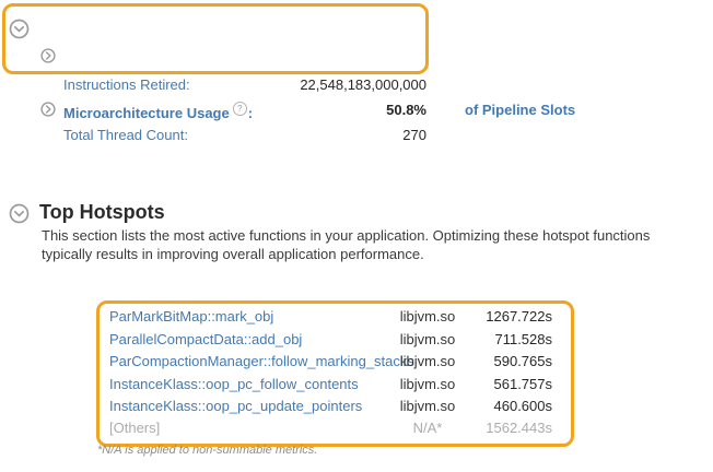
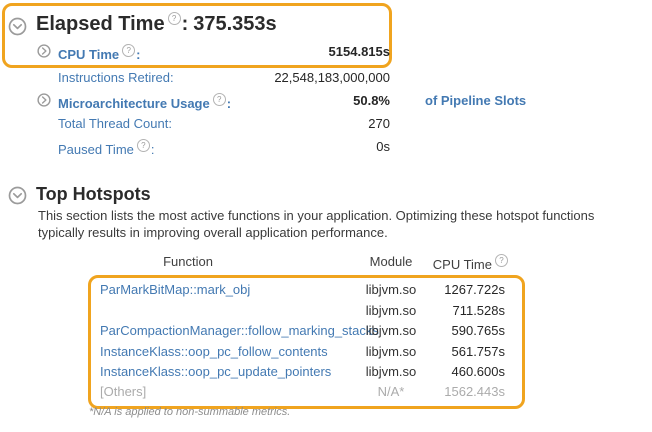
+ Elapsed Time ?: 375.353s
+ CPU Time ? :
+ 5154.815s
  Instructions Retired:
  22,548,183,000,000
  Microarchitecture Usage ? :
  50.8%
  of Pipeline Slots
  Total Thread Count:
  270
+ Paused Time ? :
+ 0s
  Top Hotspots
  This section lists the most active functions in your application. Optimizing these hotspot functions typically results in improving overall application performance.
+ Function
+ Module
+ CPU Time ?
  ParMarkBitMap::mark_obj
  libjvm.so
  1267.722s
- ParallelCompactData::add_obj
  libjvm.so
  711.528s
  ParCompactionManager::follow_marking_stacks
  libjvm.so
  590.765s
  InstanceKlass::oop_pc_follow_contents
  libjvm.so
  561.757s
  InstanceKlass::oop_pc_update_pointers
  libjvm.so
  460.600s
  [Others]
  N/A*
  1562.443s
  *N/A is applied to non-summable metrics.
